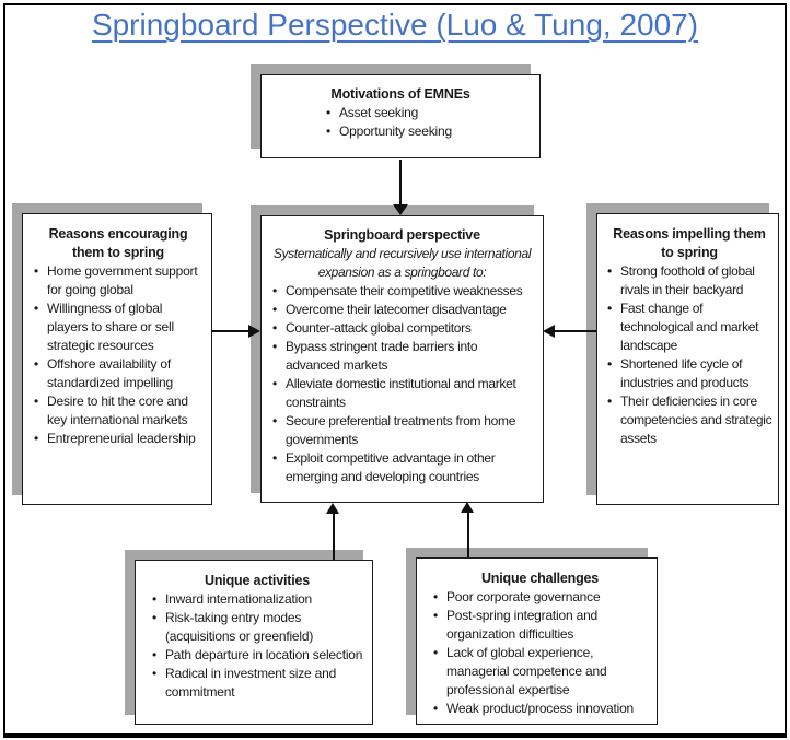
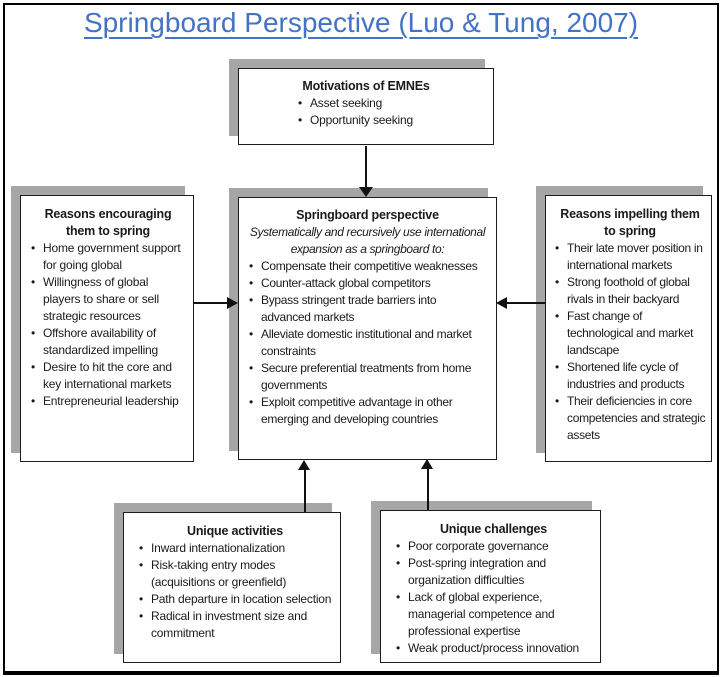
  Springboard Perspective (Luo & Tung, 2007)
  Motivations of EMNEs
  Asset seeking
  Opportunity seeking
  Reasons encouraging them to spring
  Home government support for going global
  Willingness of global players to share or sell strategic resources
  Offshore availability of standardized impelling
  Desire to hit the core and key international markets
  Entrepreneurial leadership
  Springboard perspective
  Systematically and recursively use international expansion as a springboard to:
  Compensate their competitive weaknesses
- Overcome their latecomer disadvantage
  Counter-attack global competitors
  Bypass stringent trade barriers into advanced markets
  Alleviate domestic institutional and market constraints
  Secure preferential treatments from home governments
  Exploit competitive advantage in other emerging and developing countries
  Reasons impelling them to spring
+ Their late mover position in international markets
  Strong foothold of global rivals in their backyard
  Fast change of technological and market landscape
  Shortened life cycle of industries and products
  Their deficiencies in core competencies and strategic assets
  Unique activities
  Inward internationalization
  Risk-taking entry modes (acquisitions or greenfield)
  Path departure in location selection
  Radical in investment size and commitment
  Unique challenges
  Poor corporate governance
  Post-spring integration and organization difficulties
  Lack of global experience, managerial competence and professional expertise
  Weak product/process innovation
